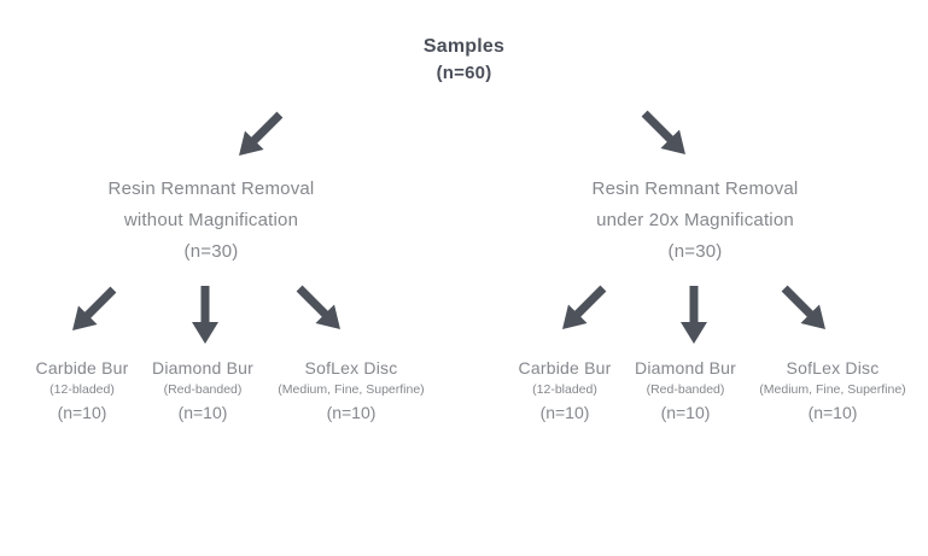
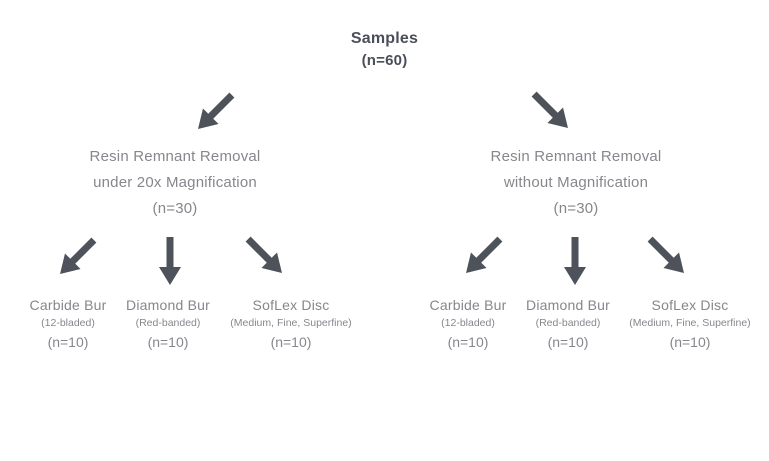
  Samples
  (n=60)
  Resin Remnant Removal
- without Magnification
+ under 20x Magnification
  (n=30)
  Resin Remnant Removal
- under 20x Magnification
+ without Magnification
  (n=30)
  Carbide Bur
  (12-bladed)
  (n=10)
  Diamond Bur
  (Red-banded)
  (n=10)
  SofLex Disc
  (Medium, Fine, Superfine)
  (n=10)
  Carbide Bur
  (12-bladed)
  (n=10)
  Diamond Bur
  (Red-banded)
  (n=10)
  SofLex Disc
  (Medium, Fine, Superfine)
  (n=10)
